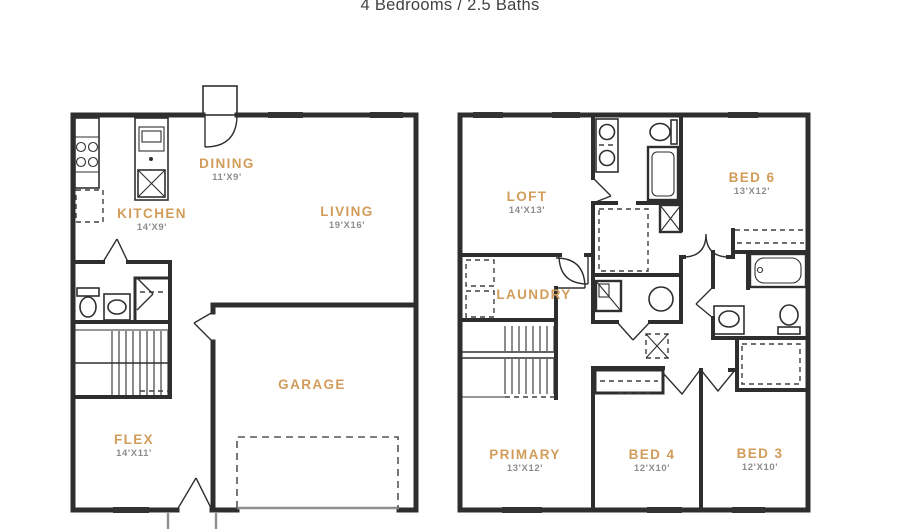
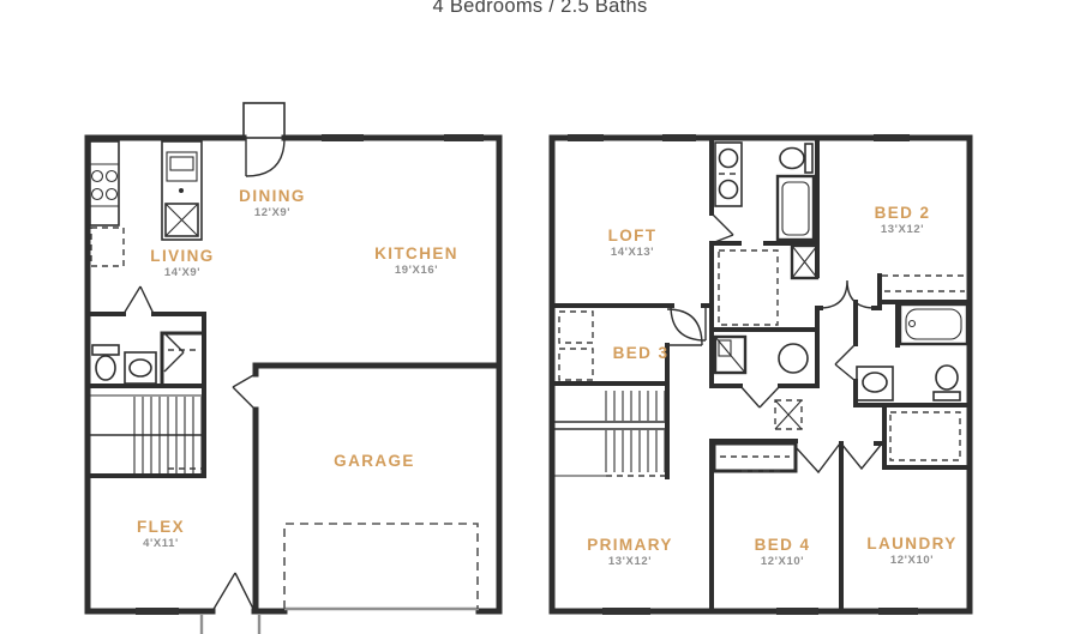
  4 Bedrooms / 2.5 Baths
  DINING
- 11'X9'
+ 12'X9'
- KITCHEN
+ LIVING
  14'X9'
- LIVING
+ KITCHEN
  19'X16'
  GARAGE
  FLEX
- 14'X11'
+ 4'X11'
  LOFT
  14'X13'
- BED 6
+ BED 2
  13'X12'
- LAUNDRY
+ BED 3
  PRIMARY
  13'X12'
  BED 4
  12'X10'
- BED 3
+ LAUNDRY
  12'X10'
